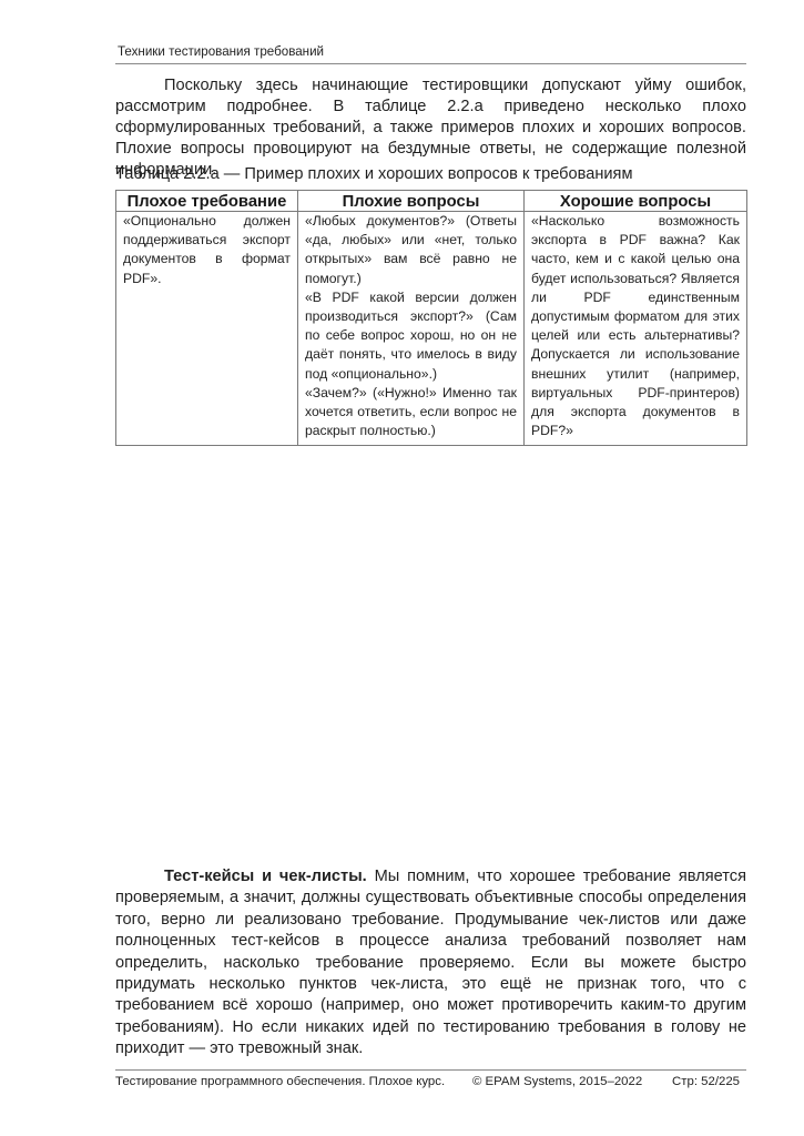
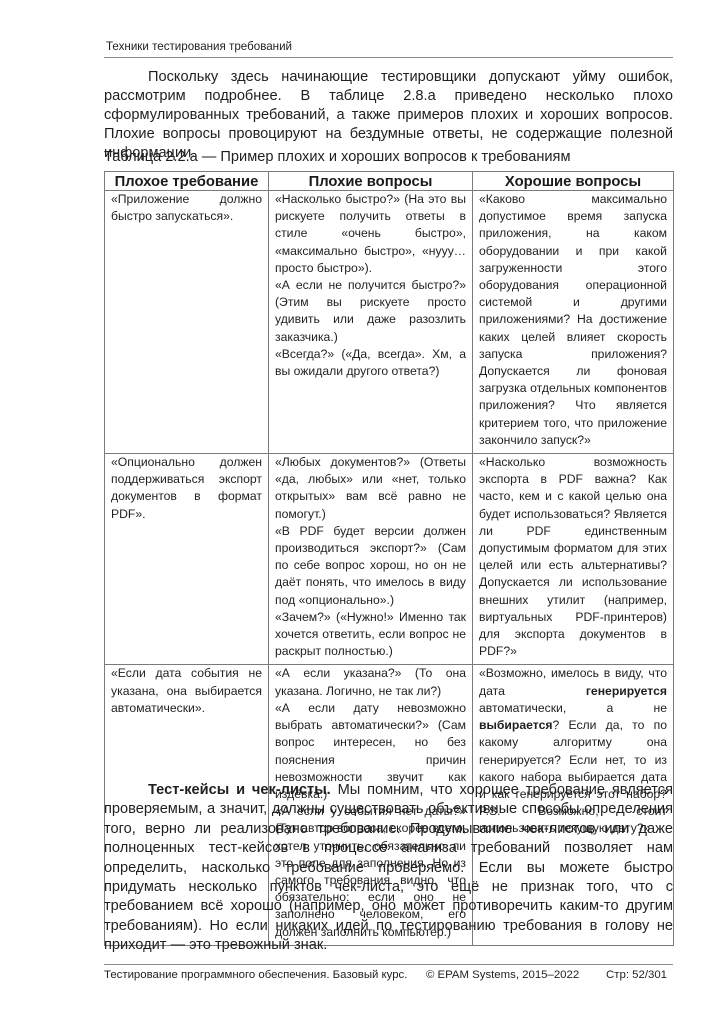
  Техники тестирования требований
- Поскольку здесь начинающие тестировщики допускают уйму ошибок, рассмотрим подробнее. В таблице 2.2.a приведено несколько плохо сформулированных требований, а также примеров плохих и хороших вопросов. Плохие вопросы провоцируют на бездумные ответы, не содержащие полезной информации.
+ Поскольку здесь начинающие тестировщики допускают уйму ошибок, рассмотрим подробнее. В таблице 2.8.a приведено несколько плохо сформулированных требований, а также примеров плохих и хороших вопросов. Плохие вопросы провоцируют на бездумные ответы, не содержащие полезной информации.
  Таблица 2.2.a — Пример плохих и хороших вопросов к требованиям
  Плохое требование	Плохие вопросы	Хорошие вопросы
+ «Приложение должно быстро запускаться».	«Насколько быстро?» (На это вы рискуете получить ответы в стиле «очень быстро», «максимально быстро», «нууу… просто быстро»). «А если не получится быстро?» (Этим вы рискуете просто удивить или даже разозлить заказчика.) «Всегда?» («Да, всегда». Хм, а вы ожидали другого ответа?)	«Каково максимально допустимое время запуска приложения, на каком оборудовании и при какой загруженности этого оборудования операционной системой и другими приложениями? На достижение каких целей влияет скорость запуска приложения? Допускается ли фоновая загрузка отдельных компонентов приложения? Что является критерием того, что приложение закончило запуск?»
- «Опционально должен поддерживаться экспорт документов в формат PDF».	«Любых документов?» (Ответы «да, любых» или «нет, только открытых» вам всё равно не помогут.) «В PDF какой версии должен производиться экспорт?» (Сам по себе вопрос хорош, но он не даёт понять, что имелось в виду под «опционально».) «Зачем?» («Нужно!» Именно так хочется ответить, если вопрос не раскрыт полностью.)	«Насколько возможность экспорта в PDF важна? Как часто, кем и с какой целью она будет использоваться? Является ли PDF единственным допустимым форматом для этих целей или есть альтернативы? Допускается ли использование внешних утилит (например, виртуальных PDF-принтеров) для экспорта документов в PDF?»
+ «Опционально должен поддерживаться экспорт документов в формат PDF».	«Любых документов?» (Ответы «да, любых» или «нет, только открытых» вам всё равно не помогут.) «В PDF будет версии должен производиться экспорт?» (Сам по себе вопрос хорош, но он не даёт понять, что имелось в виду под «опционально».) «Зачем?» («Нужно!» Именно так хочется ответить, если вопрос не раскрыт полностью.)	«Насколько возможность экспорта в PDF важна? Как часто, кем и с какой целью она будет использоваться? Является ли PDF единственным допустимым форматом для этих целей или есть альтернативы? Допускается ли использование внешних утилит (например, виртуальных PDF-принтеров) для экспорта документов в PDF?»
+ «Если дата события не указана, она выбирается автоматически».	«А если указана?» (То она указана. Логично, не так ли?) «А если дату невозможно выбрать автоматически?» (Сам вопрос интересен, но без пояснения причин невозможности звучит как издёвка.) «А если у события нет даты?» (Тут автор вопроса, скорее всего, хотел уточнить, обязательно ли это поле для заполнения. Но из самого требования видно, что обязательно: если оно не заполнено человеком, его должен заполнить компьютер.)	«Возможно, имелось в виду, что дата генерируется автоматически, а не выбирается? Если да, то по какому алгоритму она генерируется? Если нет, то из какого набора выбирается дата и как генерируется этот набор? P.S. Возможно, стоит использовать текущую дату?»
  Тест-кейсы и чек-листы. Мы помним, что хорошее требование является проверяемым, а значит, должны существовать объективные способы определения того, верно ли реализовано требование. Продумывание чек-листов или даже полноценных тест-кейсов в процессе анализа требований позволяет нам определить, насколько требование проверяемо. Если вы можете быстро придумать несколько пунктов чек-листа, это ещё не признак того, что с требованием всё хорошо (например, оно может противоречить каким-то другим требованиям). Но если никаких идей по тестированию требования в голову не приходит — это тревожный знак.
- Тестирование программного обеспечения. Плохое курс.
+ Тестирование программного обеспечения. Базовый курс.
  © EPAM Systems, 2015–2022
- Стр: 52/225
+ Стр: 52/301
